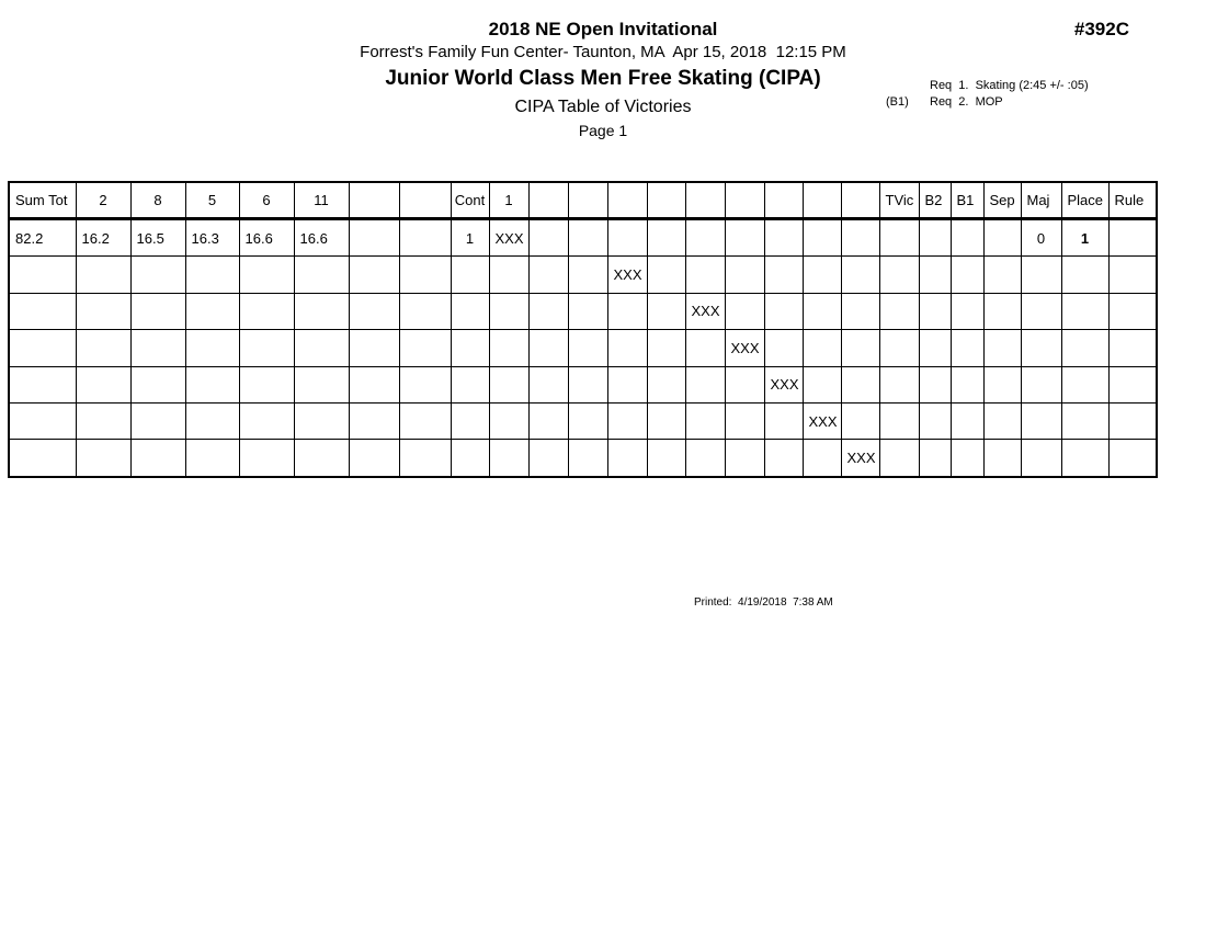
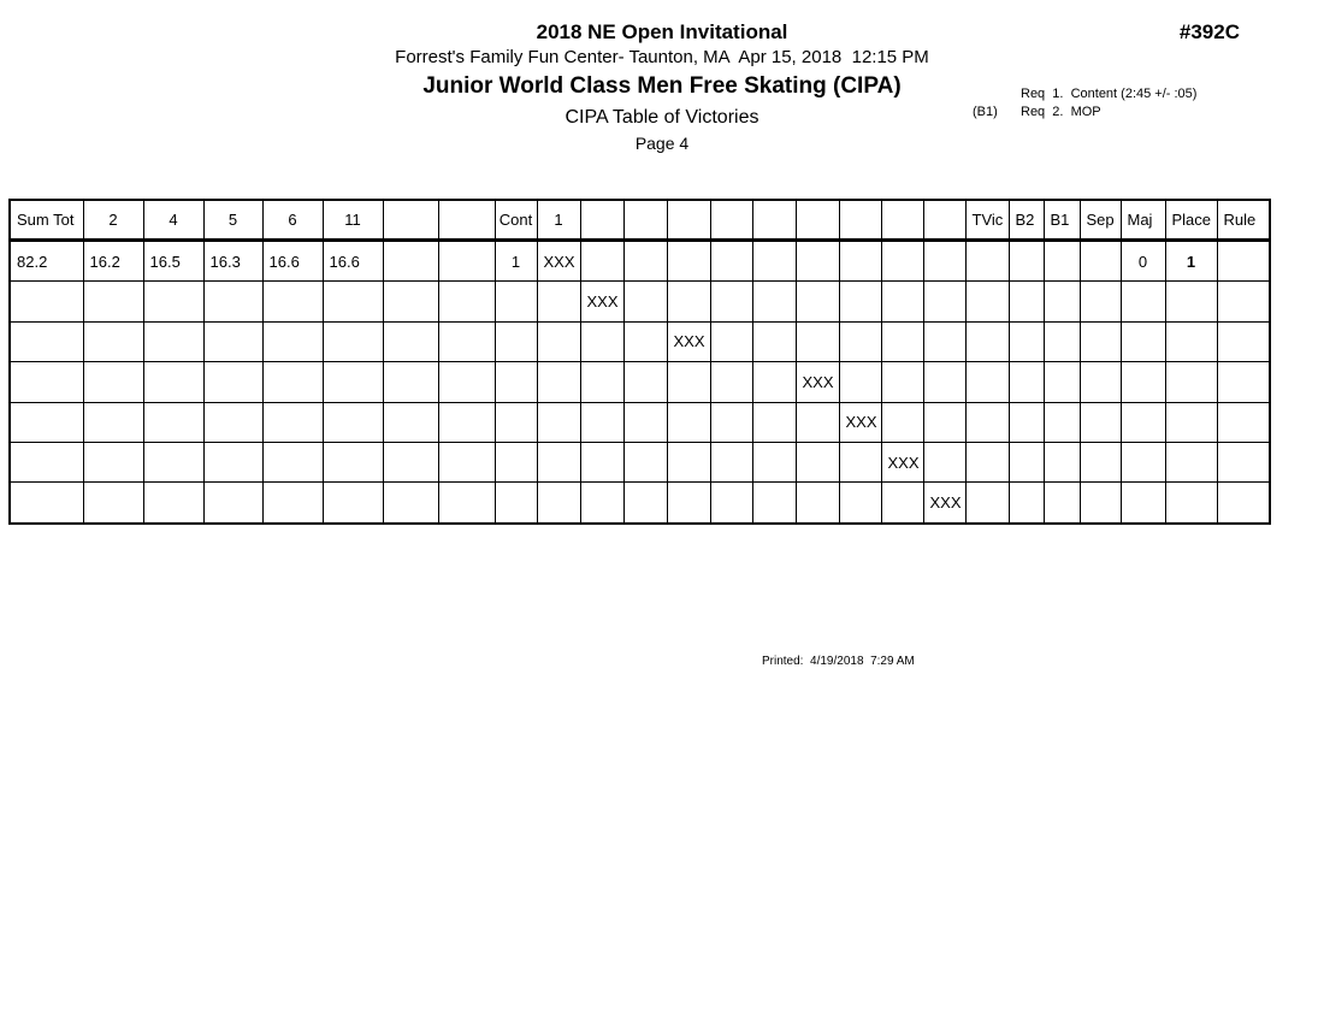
  2018 NE Open Invitational
  #392C
  Forrest's Family Fun Center- Taunton, MA Apr 15, 2018 12:15 PM
  Junior World Class Men Free Skating (CIPA)
- Req 1. Skating (2:45 +/- :05)
+ Req 1. Content (2:45 +/- :05)
  (B1)
  Req 2. MOP
  CIPA Table of Victories
- Page 1
+ Page 4
- Sum Tot	2	8	5	6	11			Cont	1										TVic	B2	B1	Sep	Maj	Place	Rule
+ Sum Tot	2	4	5	6	11			Cont	1										TVic	B2	B1	Sep	Maj	Place	Rule
  82.2	16.2	16.5	16.3	16.6	16.6			1	XXX														0	1
+ 										XXX
  												XXX
- 														XXX
  															XXX
  																XXX
  																	XXX
  																		XXX
- Printed: 4/19/2018 7:38 AM
+ Printed: 4/19/2018 7:29 AM
